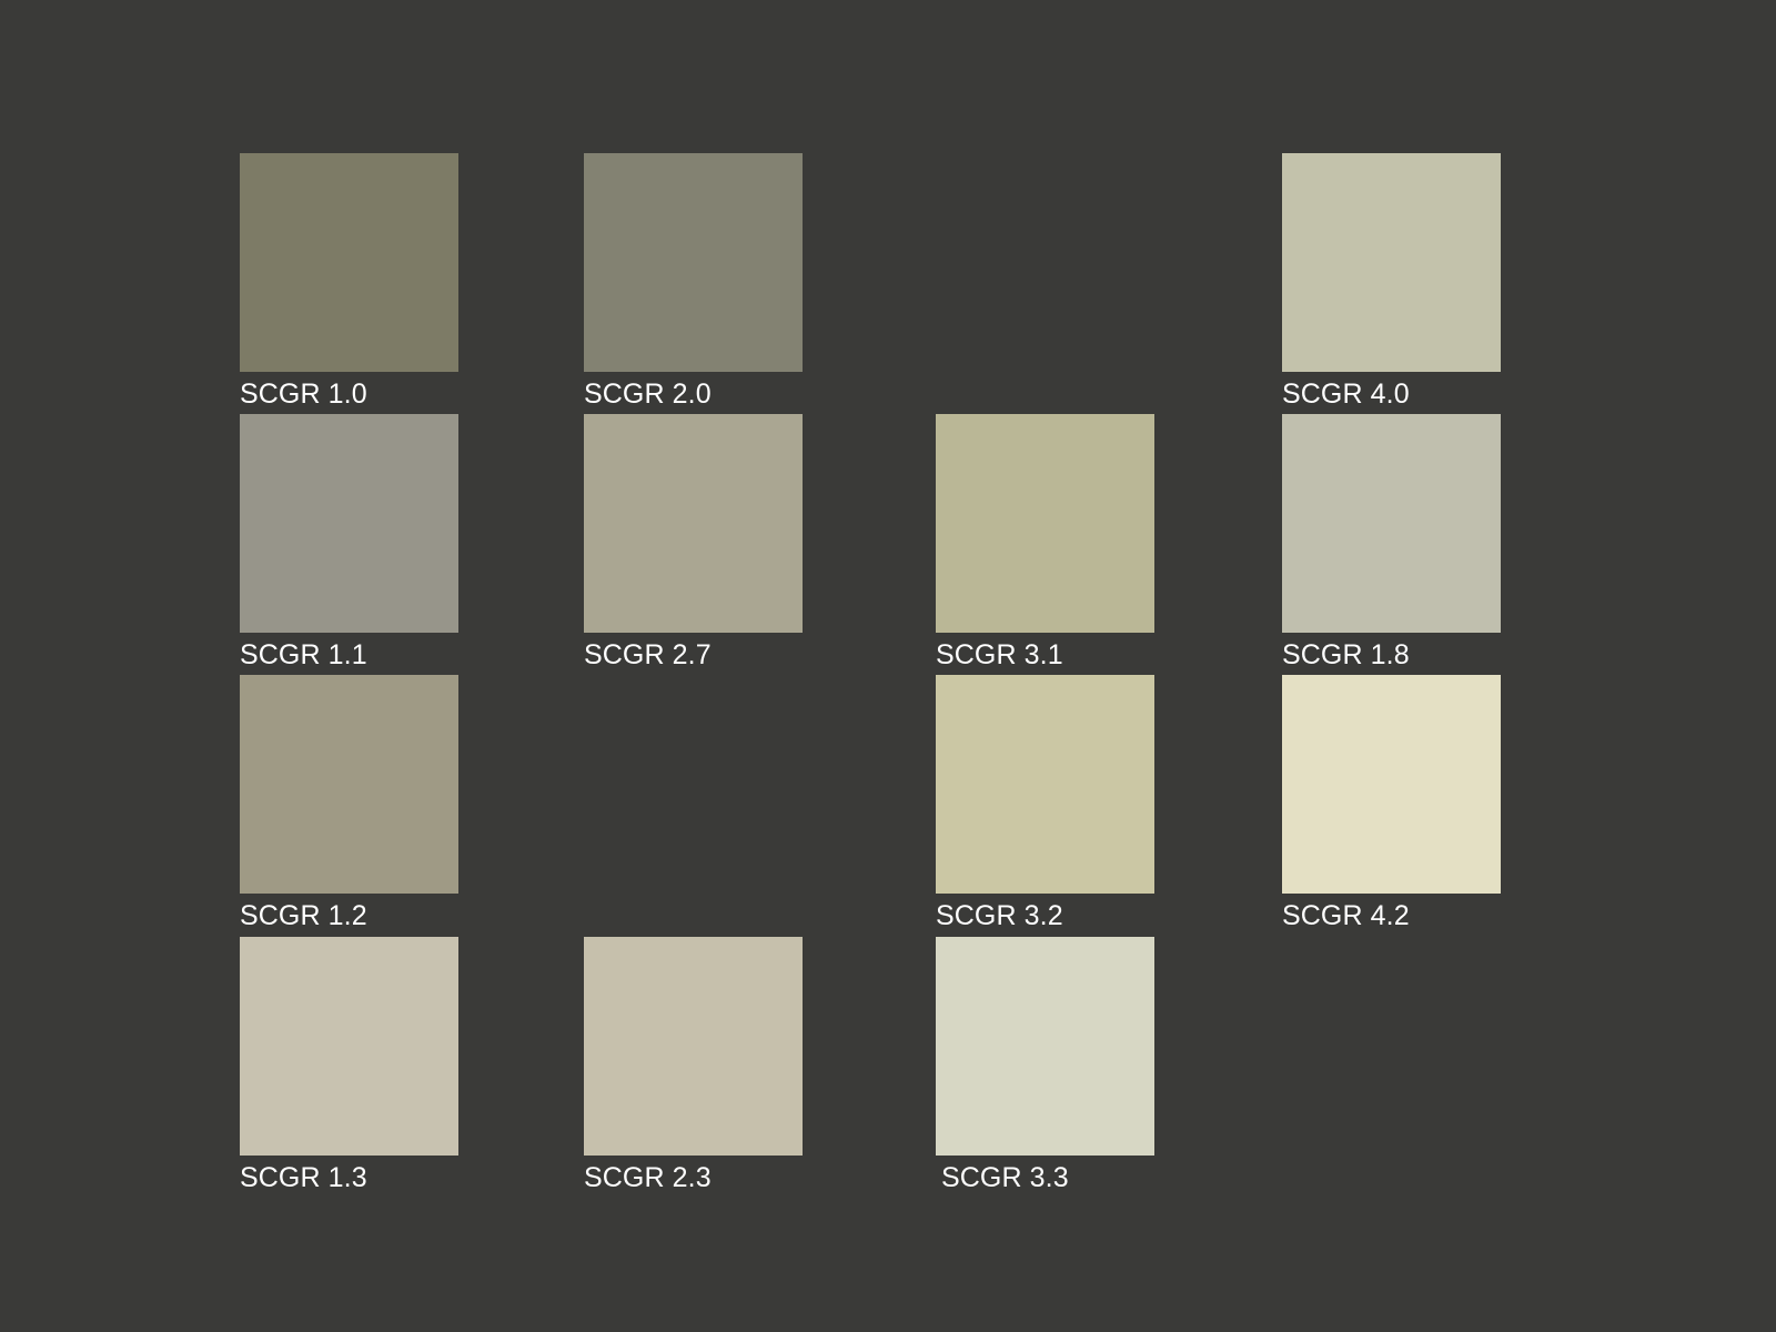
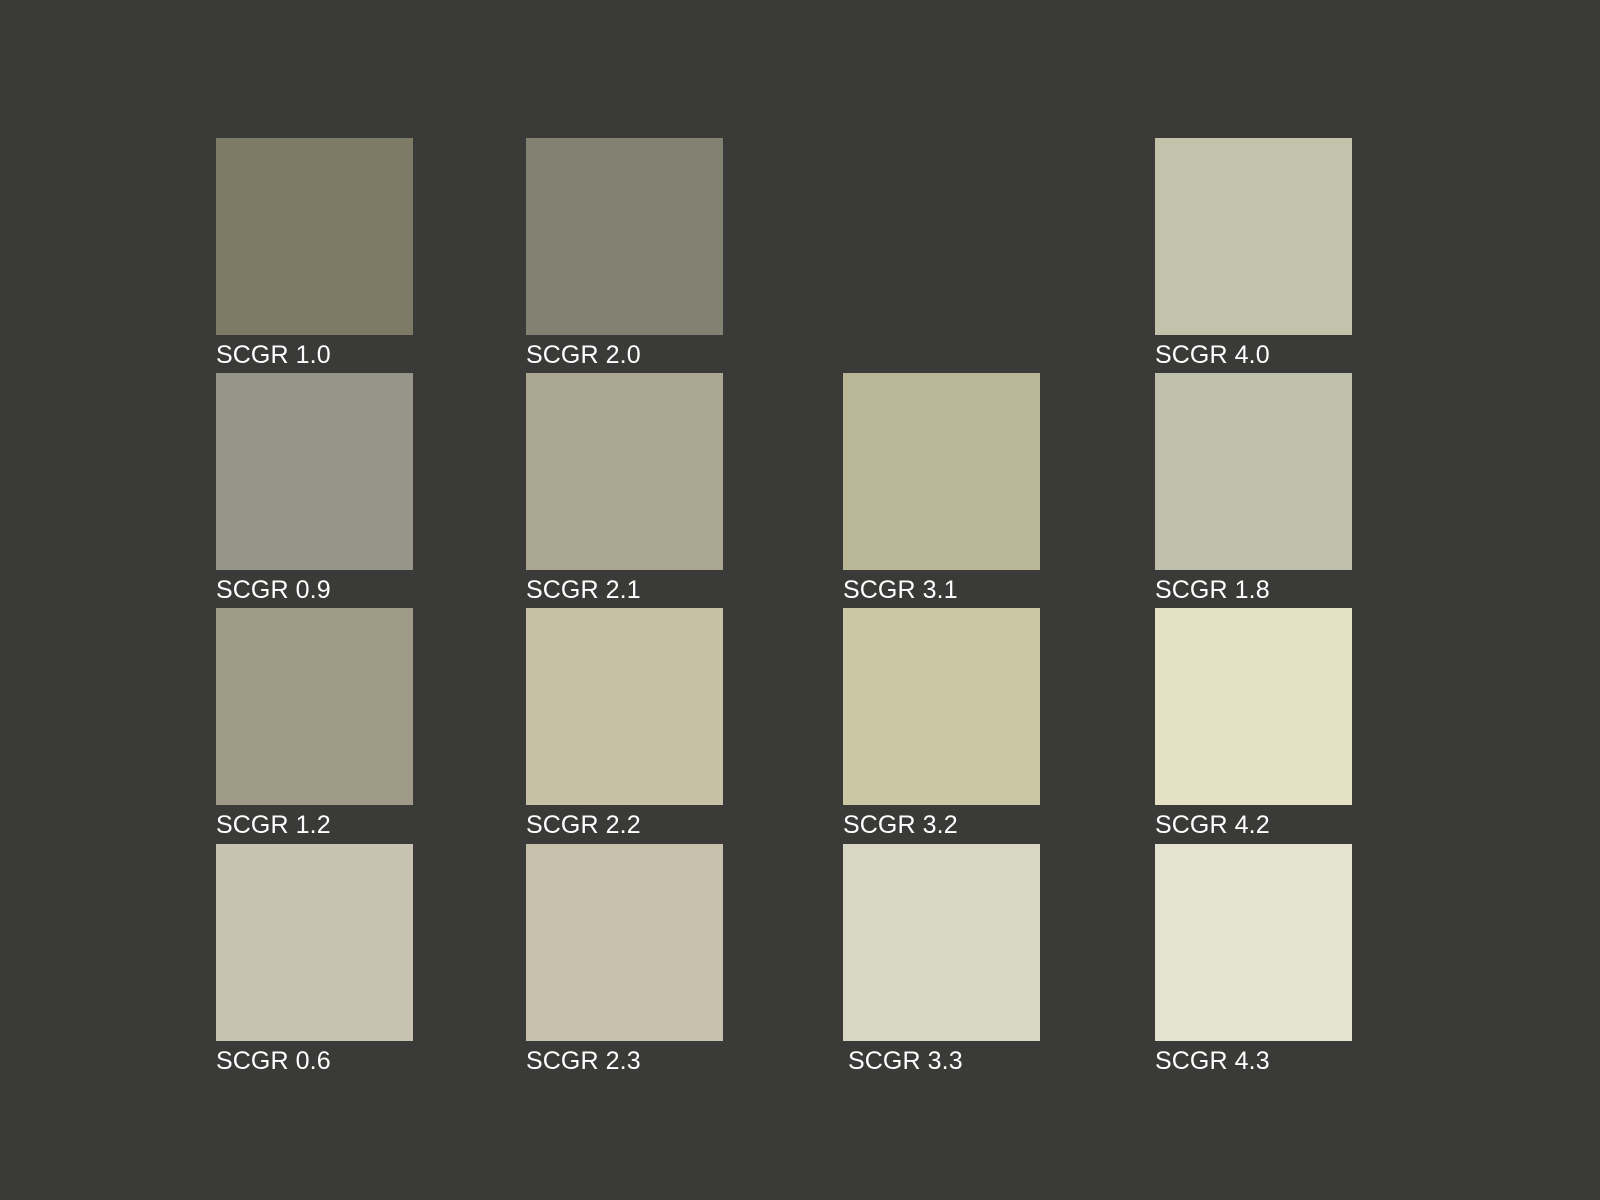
  SCGR 1.0
  SCGR 2.0
  SCGR 4.0
- SCGR 1.1
+ SCGR 0.9
- SCGR 2.7
+ SCGR 2.1
  SCGR 3.1
  SCGR 1.8
  SCGR 1.2
+ SCGR 2.2
  SCGR 3.2
  SCGR 4.2
- SCGR 1.3
+ SCGR 0.6
  SCGR 2.3
  SCGR 3.3
+ SCGR 4.3
